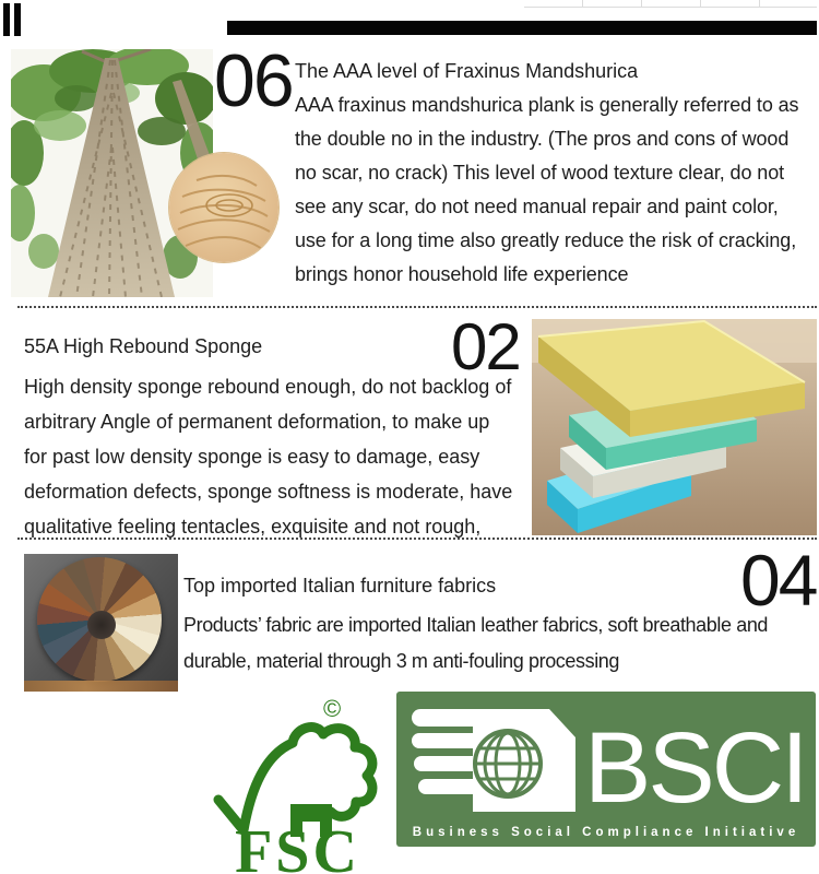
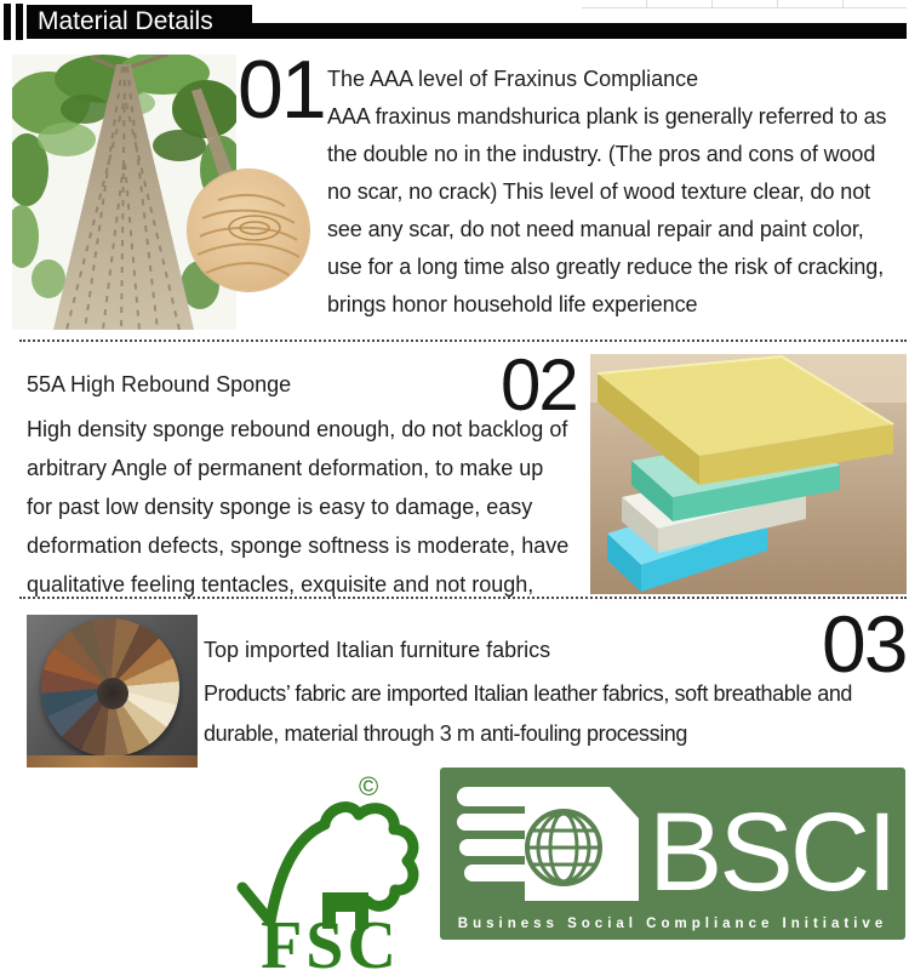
+ Material Details
- 06
+ 01
- The AAA level of Fraxinus Mandshurica
+ The AAA level of Fraxinus Compliance
  AAA fraxinus mandshurica plank is generally referred to as
  the double no in the industry. (The pros and cons of wood
  no scar, no crack) This level of wood texture clear, do not
  see any scar, do not need manual repair and paint color,
  use for a long time also greatly reduce the risk of cracking,
  brings honor household life experience
  55A High Rebound Sponge
  High density sponge rebound enough, do not backlog of
  arbitrary Angle of permanent deformation, to make up
  for past low density sponge is easy to damage, easy
  deformation defects, sponge softness is moderate, have
  qualitative feeling tentacles, exquisite and not rough,
  02
  Top imported Italian furniture fabrics
  Products’ fabric are imported Italian leather fabrics, soft breathable and
  durable, material through 3 m anti-fouling processing
- 04
+ 03
  ©
  FSC
  BSCI
  Business Social Compliance Initiative
